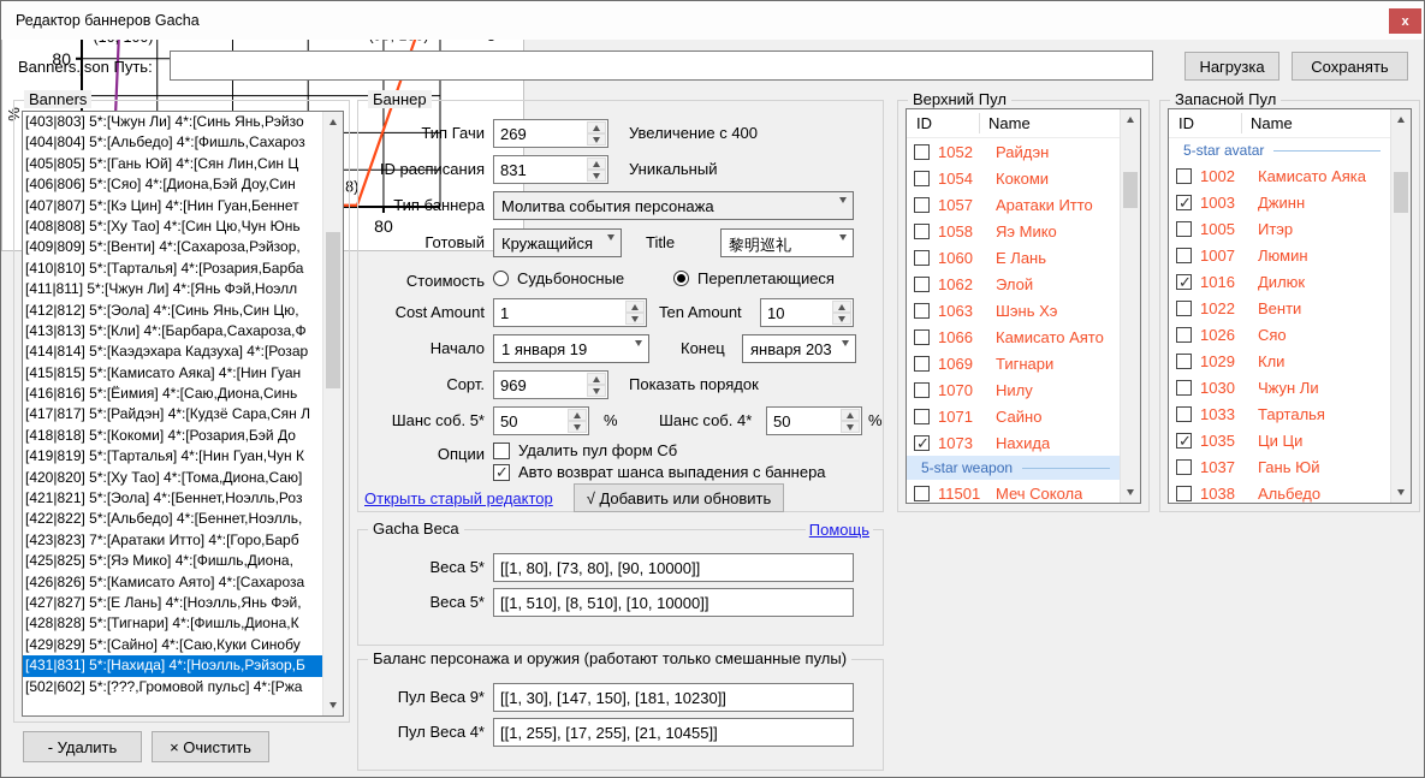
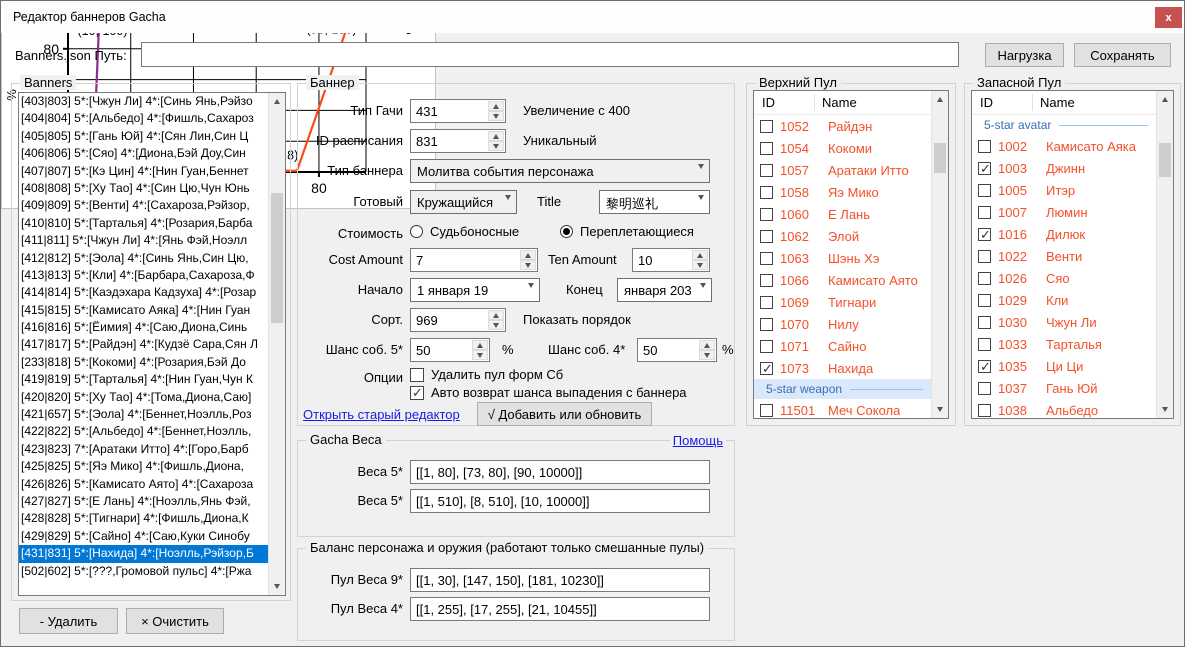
  Редактор баннеров Gacha
  x
  Banners.json Путь:
  Нагрузка
  Сохранять
  Banners
  [403|803] 5*:[Чжун Ли] 4*:[Синь Янь,Рэйзо
  [404|804] 5*:[Альбедо] 4*:[Фишль,Сахароз
  [405|805] 5*:[Гань Юй] 4*:[Сян Лин,Син Ц
  [406|806] 5*:[Сяо] 4*:[Диона,Бэй Доу,Син
  [407|807] 5*:[Кэ Цин] 4*:[Нин Гуан,Беннет
  [408|808] 5*:[Ху Тао] 4*:[Син Цю,Чун Юнь
  [409|809] 5*:[Венти] 4*:[Сахароза,Рэйзор,
  [410|810] 5*:[Тарталья] 4*:[Розария,Барба
  [411|811] 5*:[Чжун Ли] 4*:[Янь Фэй,Ноэлл
  [412|812] 5*:[Эола] 4*:[Синь Янь,Син Цю,
  [413|813] 5*:[Кли] 4*:[Барбара,Сахароза,Ф
  [414|814] 5*:[Каэдэхара Кадзуха] 4*:[Розар
  [415|815] 5*:[Камисато Аяка] 4*:[Нин Гуан
  [416|816] 5*:[Ёимия] 4*:[Саю,Диона,Синь
  [417|817] 5*:[Райдэн] 4*:[Кудзё Сара,Сян Л
- [418|818] 5*:[Кокоми] 4*:[Розария,Бэй До
+ [233|818] 5*:[Кокоми] 4*:[Розария,Бэй До
  [419|819] 5*:[Тарталья] 4*:[Нин Гуан,Чун К
  [420|820] 5*:[Ху Тао] 4*:[Тома,Диона,Саю]
- [421|821] 5*:[Эола] 4*:[Беннет,Ноэлль,Роз
+ [421|657] 5*:[Эола] 4*:[Беннет,Ноэлль,Роз
  [422|822] 5*:[Альбедо] 4*:[Беннет,Ноэлль,
  [423|823] 7*:[Аратаки Итто] 4*:[Горо,Барб
  [425|825] 5*:[Яэ Мико] 4*:[Фишль,Диона,
  [426|826] 5*:[Камисато Аято] 4*:[Сахароза
  [427|827] 5*:[Е Лань] 4*:[Ноэлль,Янь Фэй,
  [428|828] 5*:[Тигнари] 4*:[Фишль,Диона,К
  [429|829] 5*:[Сайно] 4*:[Саю,Куки Синобу
  [431|831] 5*:[Нахида] 4*:[Ноэлль,Рэйзор,Б
  [502|602] 5*:[???,Громовой пульс] 4*:[Ржа
  - Удалить
  × Очистить
  Баннер
  Тип Гачи
- 269
+ 431
  Увеличение с 400
  ID расписания
  831
  Уникальный
  Тип баннера
  Молитва события персонажа
  Готовый
  Кружащийся
  Title
  黎明巡礼
  Стоимость
  Судьбоносные
  Переплетающиеся
  Cost Amount
- 1
+ 7
  Ten Amount
  10
  Начало
  1 января 19
  Конец
  января 203
  Сорт.
  969
  Показать порядок
  Шанс соб. 5*
  50
  %
  Шанс соб. 4*
  50
  %
  Опции
  Удалить пул форм Сб
  Авто возврат шанса выпадения с баннера
  Открыть старый редактор
  √ Добавить или обновить
  Gacha Веса
  Помощь
  Веса 5*
  [[1, 80], [73, 80], [90, 10000]]
  Веса 5*
  [[1, 510], [8, 510], [10, 10000]]
  Баланс персонажа и оружия (работают только смешанные пулы)
  Пул Веса 9*
  [[1, 30], [147, 150], [181, 10230]]
  Пул Веса 4*
  [[1, 255], [17, 255], [21, 10455]]
  Верхний Пул
  ID
  Name
  1052
  Райдэн
  1054
  Кокоми
  1057
  Аратаки Итто
  1058
  Яэ Мико
  1060
  Е Лань
  1062
  Элой
  1063
  Шэнь Хэ
  1066
  Камисато Аято
  1069
  Тигнари
  1070
  Нилу
  1071
  Сайно
  1073
  Нахида
  5-star weapon
  11501
  Меч Сокола
  Запасной Пул
  ID
  Name
  5-star avatar
  1002
  Камисато Аяка
  1003
  Джинн
  1005
  Итэр
  1007
  Люмин
  1016
  Дилюк
  1022
  Венти
  1026
  Сяо
  1029
  Кли
  1030
  Чжун Ли
  1033
  Тарталья
  1035
  Ци Ци
  1037
  Гань Юй
  1038
  Альбедо
  80
  80
